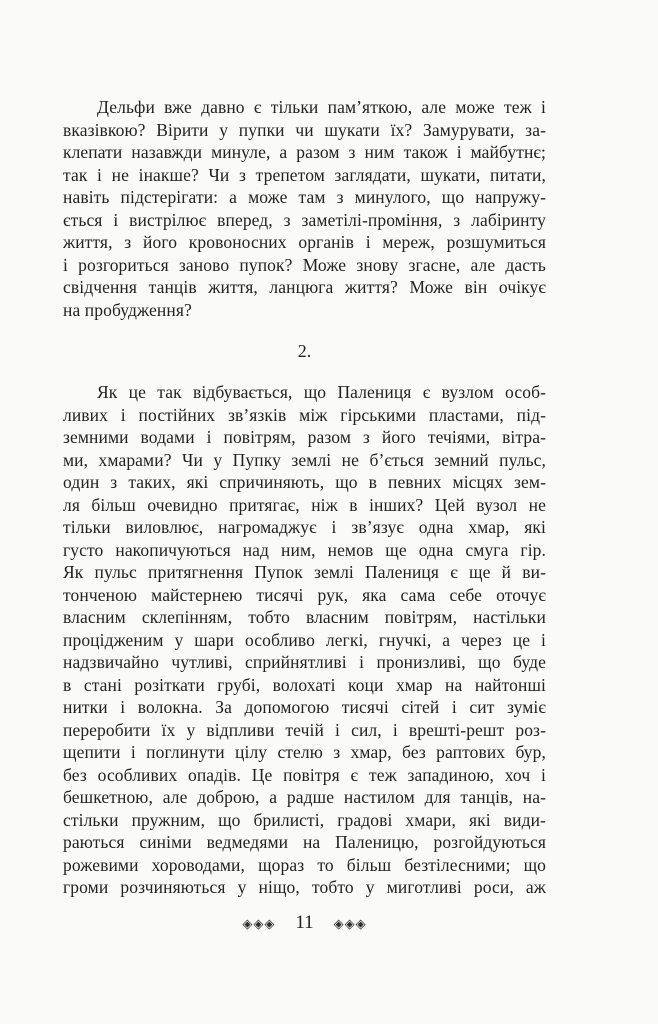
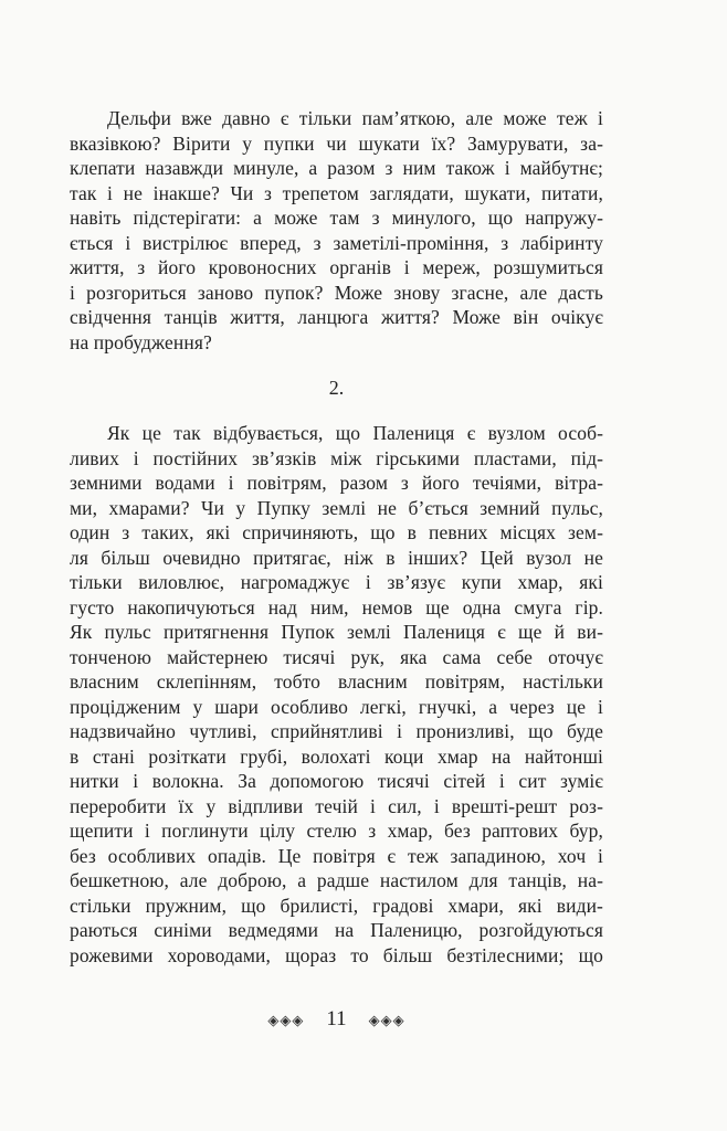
  Дельфи вже давно є тільки пам’яткою, але може теж і
  вказівкою? Вірити у пупки чи шукати їх? Замурувати, за-
  клепати назавжди минуле, а разом з ним також і майбутнє;
  так і не інакше? Чи з трепетом заглядати, шукати, питати,
  навіть підстерігати: а може там з минулого, що напружу-
  ється і вистрілює вперед, з заметілі-проміння, з лабіринту
  життя, з його кровоносних органів і мереж, розшумиться
  і розгориться заново пупок? Може знову згасне, але дасть
  свідчення танців життя, ланцюга життя? Може він очікує
  на пробудження?
  2.
  Як це так відбувається, що Палениця є вузлом особ-
  ливих і постійних зв’язків між гірськими пластами, під-
  земними водами і повітрям, разом з його течіями, вітра-
  ми, хмарами? Чи у Пупку землі не б’ється земний пульс,
  один з таких, які спричиняють, що в певних місцях зем-
  ля більш очевидно притягає, ніж в інших? Цей вузол не
- тільки виловлює, нагромаджує і зв’язує одна хмар, які
+ тільки виловлює, нагромаджує і зв’язує купи хмар, які
  густо накопичуються над ним, немов ще одна смуга гір.
  Як пульс притягнення Пупок землі Палениця є ще й ви-
  тонченою майстернею тисячі рук, яка сама себе оточує
  власним склепінням, тобто власним повітрям, настільки
  процідженим у шари особливо легкі, гнучкі, а через це і
  надзвичайно чутливі, сприйнятливі і пронизливі, що буде
  в стані розіткати грубі, волохаті коци хмар на найтонші
  нитки і волокна. За допомогою тисячі сітей і сит зуміє
  переробити їх у відпливи течій і сил, і врешті-решт роз-
  щепити і поглинути цілу стелю з хмар, без раптових бур,
  без особливих опадів. Це повітря є теж западиною, хоч і
  бешкетною, але доброю, а радше настилом для танців, на-
  стільки пружним, що брилисті, градові хмари, які види-
  раються синіми ведмедями на Паленицю, розгойдуються
  рожевими хороводами, щораз то більш безтілесними; що
- громи розчиняються у ніщо, тобто у миготливі роси, аж
  ◈◈◈
  11
  ◈◈◈
